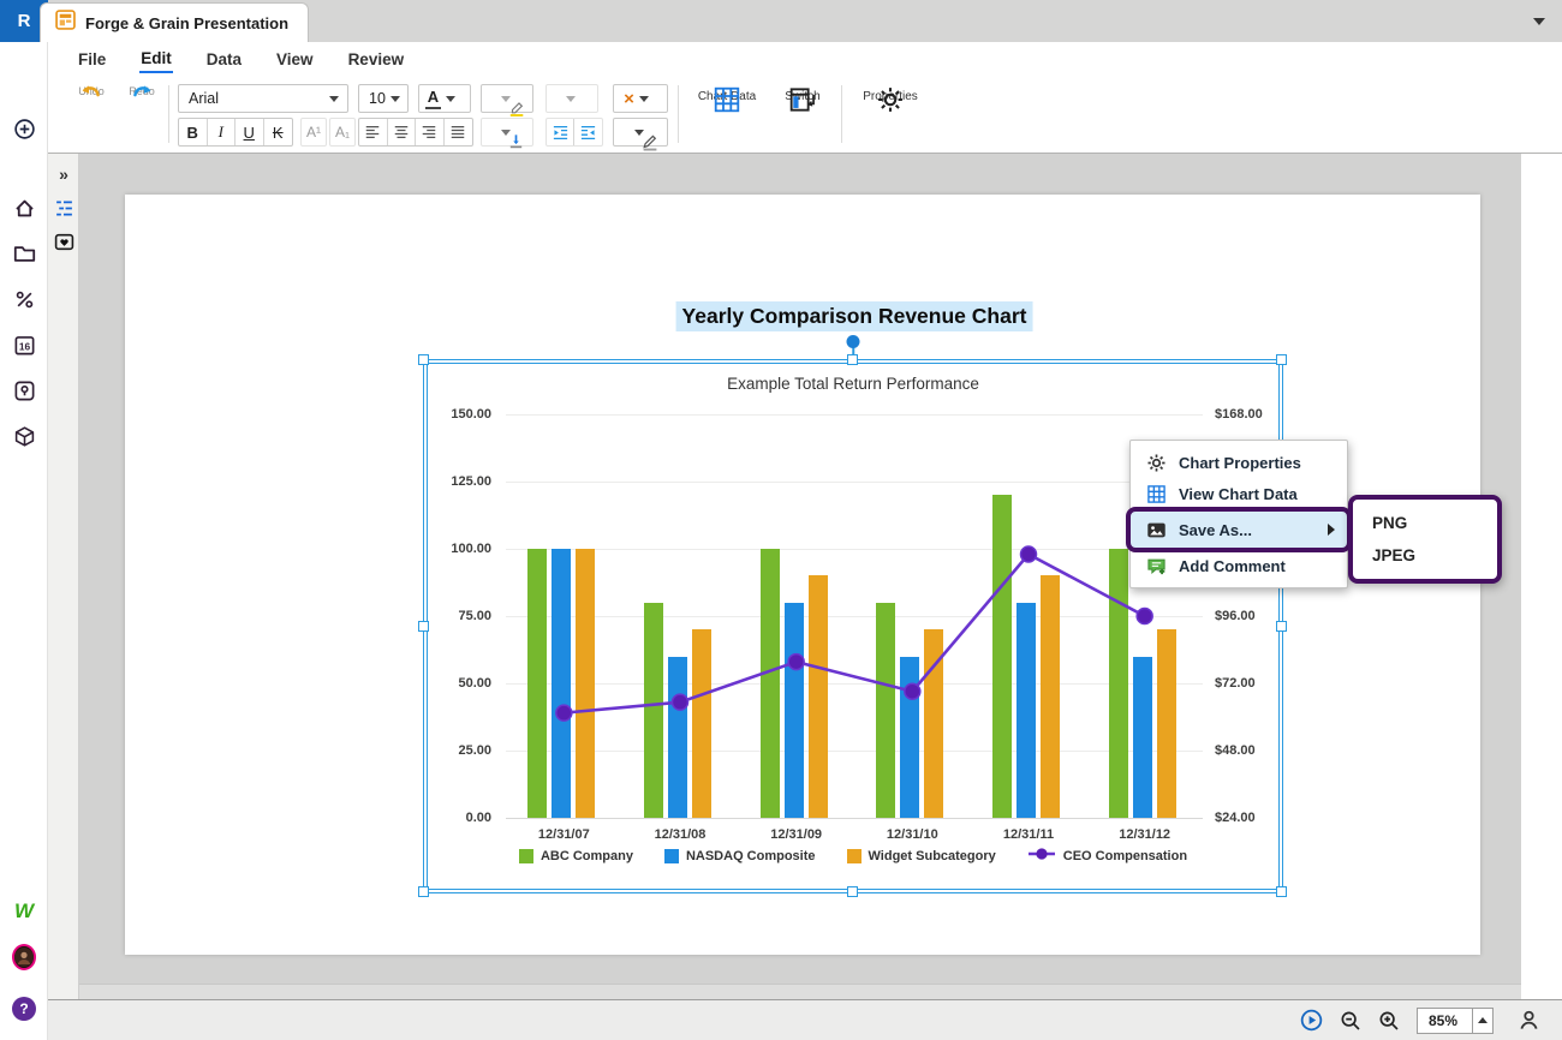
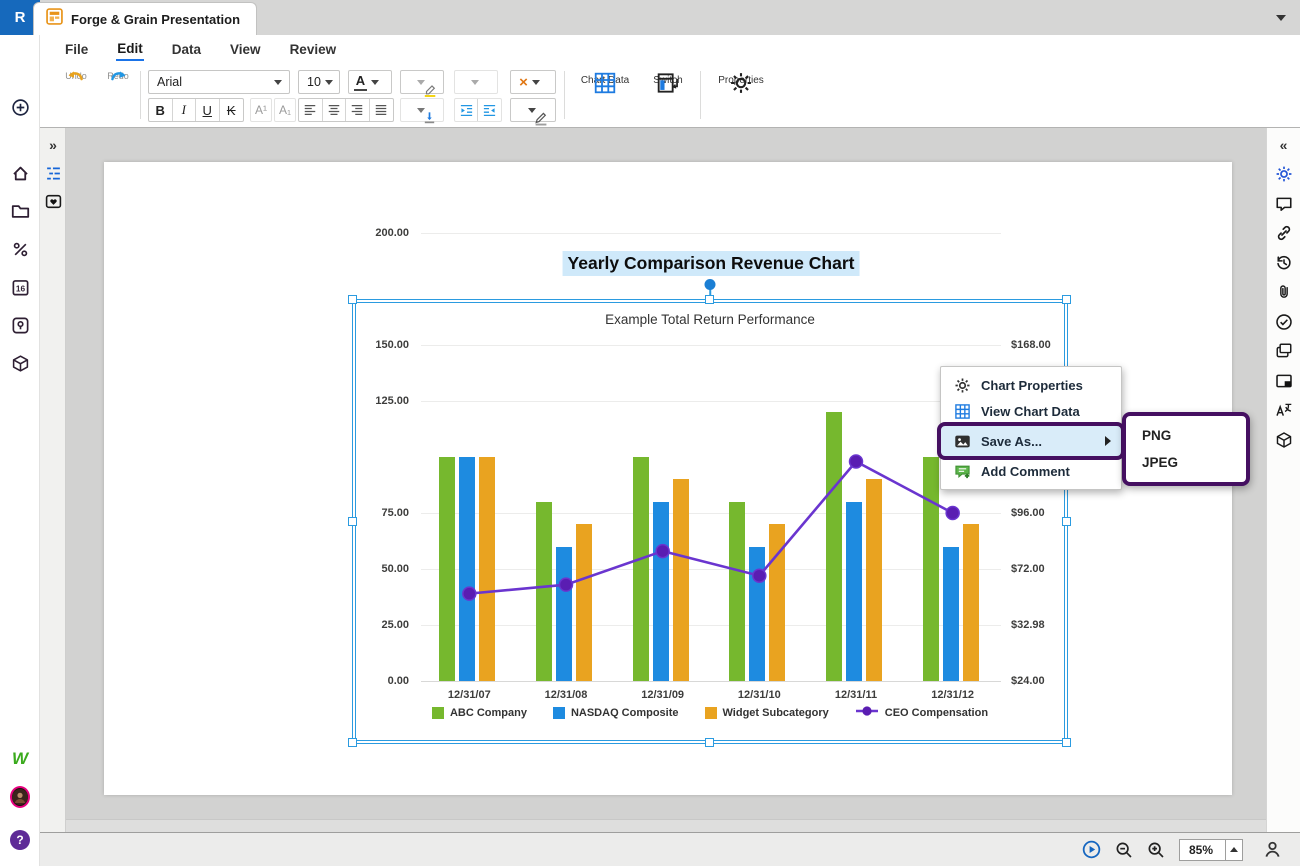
  R
  Forge & Grain Presentation
  File
  Edit
  Data
  View
  Review
  Uno
  Reo
  Arial
  10
  A
  ×
  B
  I
  U
  K
  A¹
  A₁
  Sitch
  Proerties
  16
  W
  ?
  »
  Yearly Comparison Revenue Chart
  Example Total Return Performance
  150.00
  125.00
- 100.00
+ 200.00
  75.00
  50.00
  25.00
  0.00
  $168.00
  $96.00
  $72.00
- $48.00
+ $32.98
  $24.00
  12/31/07
  12/31/08
  12/31/09
  12/31/10
  12/31/11
  12/31/12
  ABC Company
  NASDAQ Composite
  Widget Subcategory
  CEO Compensation
  Chart Properties
  View Chart Data
  Save As...
  Add Comment
  PNG
  JPEG
+ «
  85%
